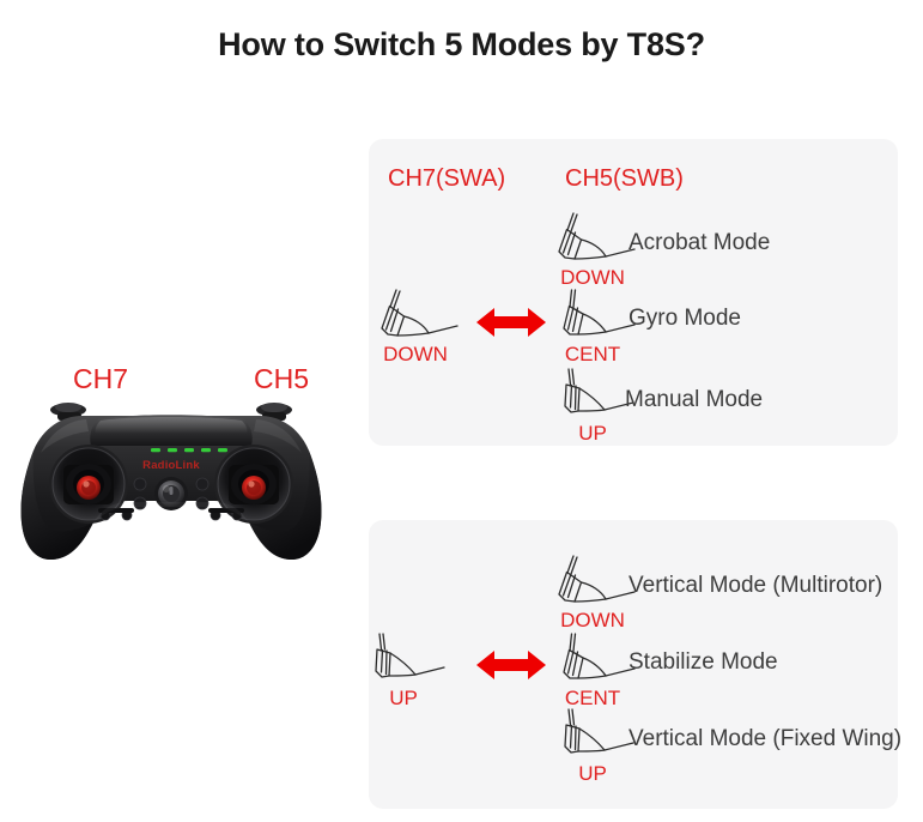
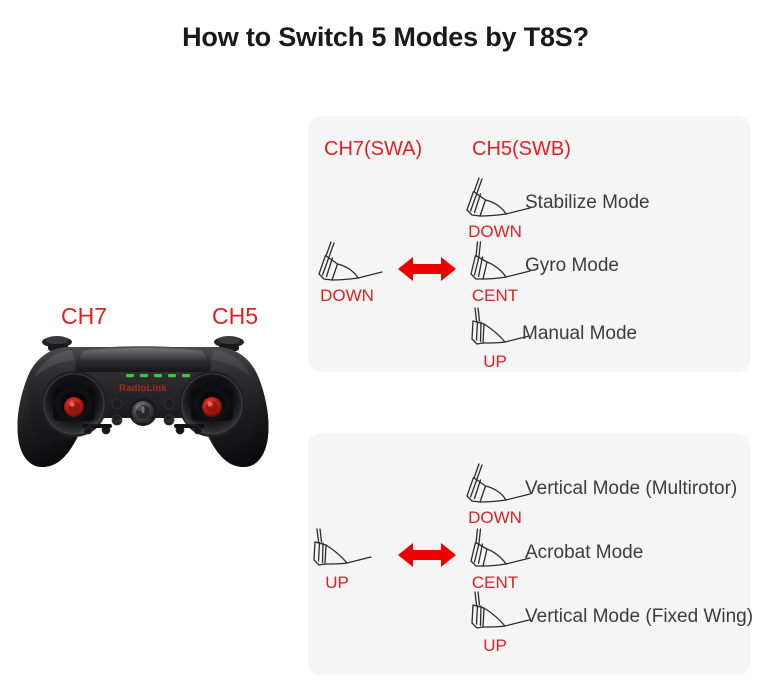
  How to Switch 5 Modes by T8S?
  CH7(SWA)
  CH5(SWB)
  DOWN
  DOWN
- Acrobat Mode
+ Stabilize Mode
  CENT
  Gyro Mode
  UP
  Manual Mode
  UP
  DOWN
  Vertical Mode (Multirotor)
  CENT
- Stabilize Mode
+ Acrobat Mode
  UP
  Vertical Mode (Fixed Wing)
  CH7
  CH5
  RadioLink
